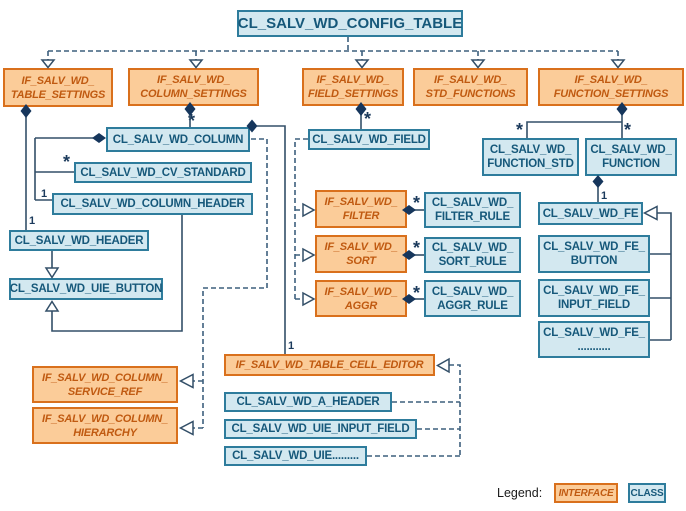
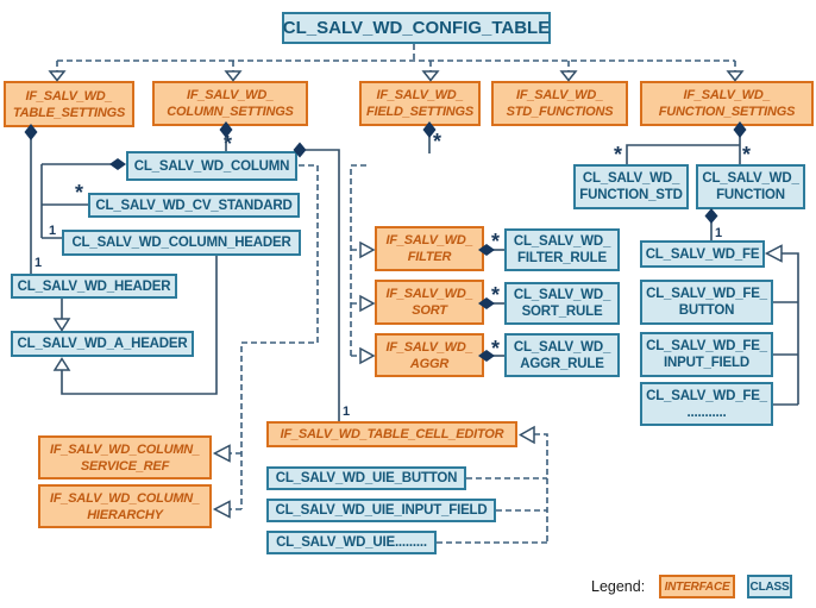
  CL_SALV_WD_CONFIG_TABLE
  IF_SALV_WD_
  TABLE_SETTINGS
  IF_SALV_WD_
  COLUMN_SETTINGS
  IF_SALV_WD_
  FIELD_SETTINGS
  IF_SALV_WD_
  STD_FUNCTIONS
  IF_SALV_WD_
  FUNCTION_SETTINGS
  CL_SALV_WD_COLUMN
  CL_SALV_WD_CV_STANDARD
  CL_SALV_WD_COLUMN_HEADER
  CL_SALV_WD_HEADER
- CL_SALV_WD_UIE_BUTTON
+ CL_SALV_WD_A_HEADER
- CL_SALV_WD_FIELD
  IF_SALV_WD_
  FILTER
  CL_SALV_WD_
  FILTER_RULE
  IF_SALV_WD_
  SORT
  CL_SALV_WD_
  SORT_RULE
  IF_SALV_WD_
  AGGR
  CL_SALV_WD_
  AGGR_RULE
  CL_SALV_WD_
  FUNCTION_STD
  CL_SALV_WD_
  FUNCTION
  CL_SALV_WD_FE
  CL_SALV_WD_FE_
  BUTTON
  CL_SALV_WD_FE_
  INPUT_FIELD
  CL_SALV_WD_FE_
  ...........
  IF_SALV_WD_TABLE_CELL_EDITOR
- CL_SALV_WD_A_HEADER
+ CL_SALV_WD_UIE_BUTTON
  CL_SALV_WD_UIE_INPUT_FIELD
  CL_SALV_WD_UIE.........
  IF_SALV_WD_COLUMN_
  SERVICE_REF
  IF_SALV_WD_COLUMN_
  HIERARCHY
  1
  *
  *
  1
  1
  *
  *
  *
  *
  *
  *
  1
  Legend:
  INTERFACE
  CLASS
